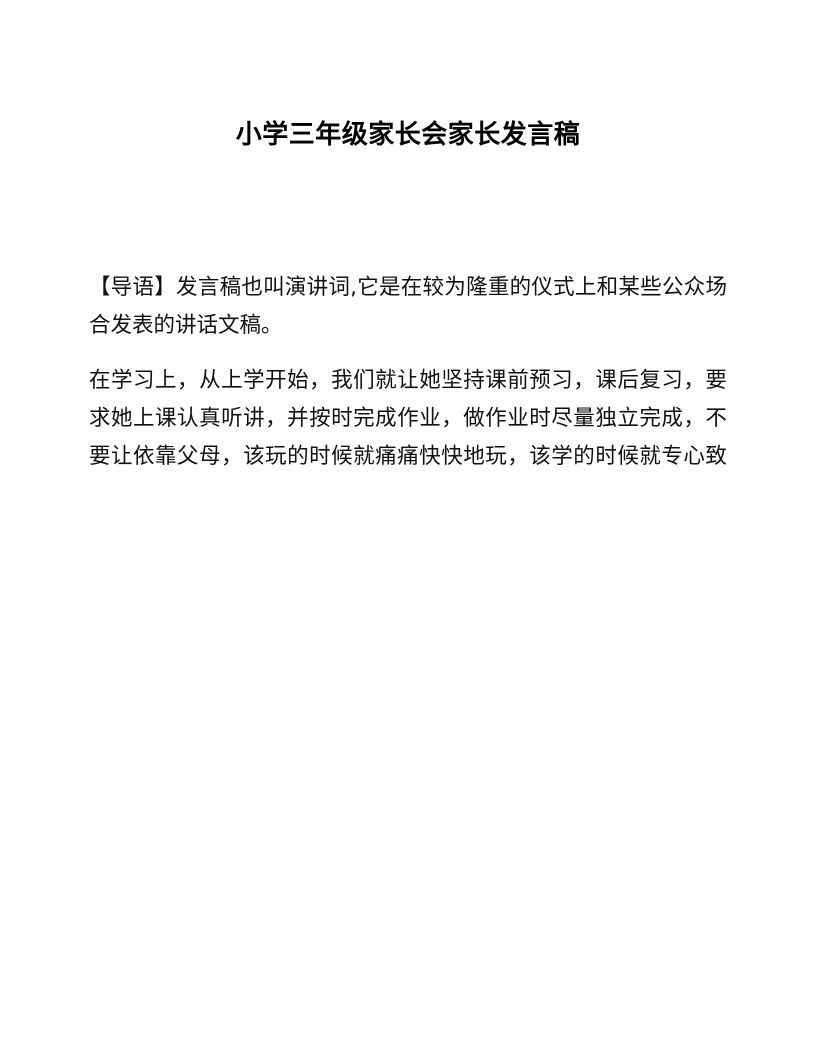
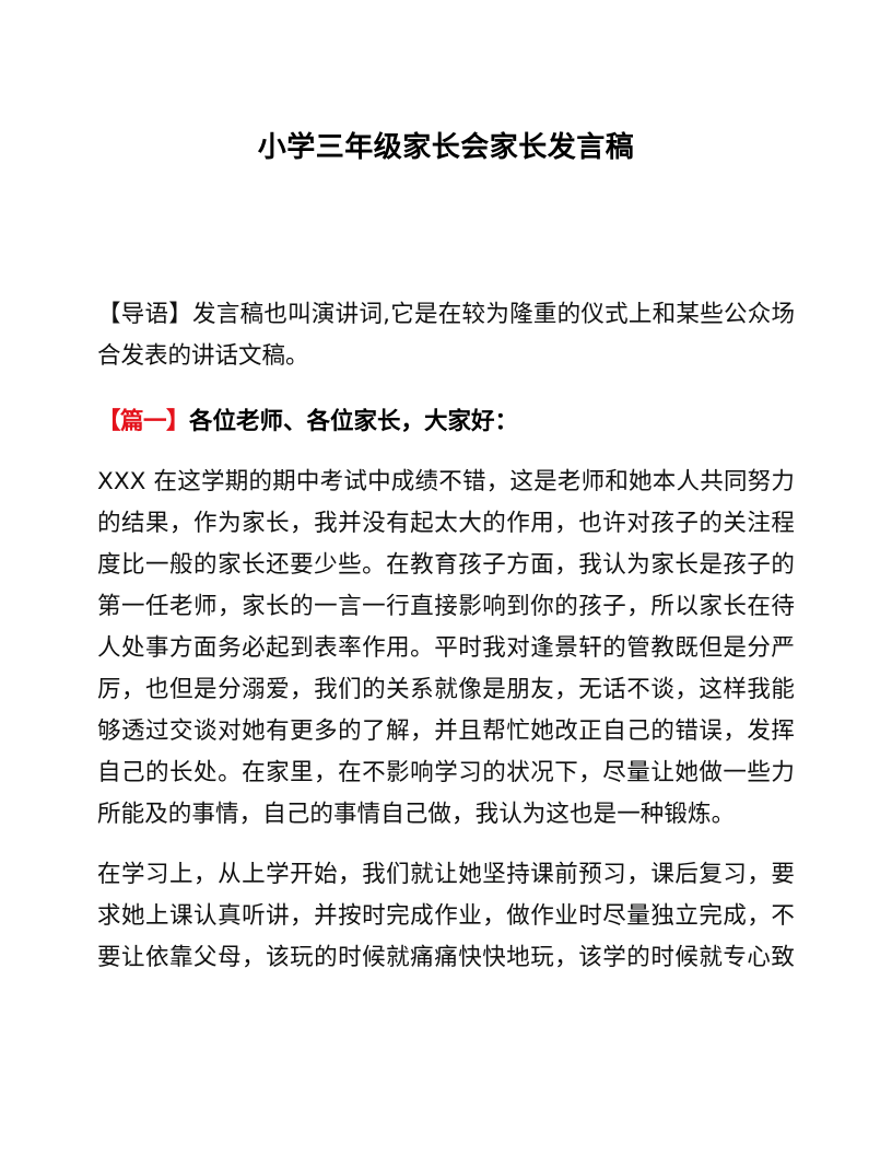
  小学三年级家长会家长发言稿
  【导语】发言稿也叫演讲词,它是在较为隆重的仪式上和某些公众场合发表的讲话文稿。
+ 【篇一】各位老师、各位家长，大家好：
+ XXX 在这学期的期中考试中成绩不错，这是老师和她本人共同努力的结果，作为家长，我并没有起太大的作用，也许对孩子的关注程度比一般的家长还要少些。在教育孩子方面，我认为家长是孩子的第一任老师，家长的一言一行直接影响到你的孩子，所以家长在待人处事方面务必起到表率作用。平时我对逢景轩的管教既但是分严厉，也但是分溺爱，我们的关系就像是朋友，无话不谈，这样我能够透过交谈对她有更多的了解，并且帮忙她改正自己的错误，发挥自己的长处。在家里，在不影响学习的状况下，尽量让她做一些力所能及的事情，自己的事情自己做，我认为这也是一种锻炼。
  在学习上，从上学开始，我们就让她坚持课前预习，课后复习，要求她上课认真听讲，并按时完成作业，做作业时尽量独立完成，不要让依靠父母，该玩的时候就痛痛快快地玩，该学的时候就专心致
